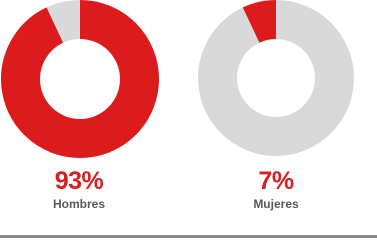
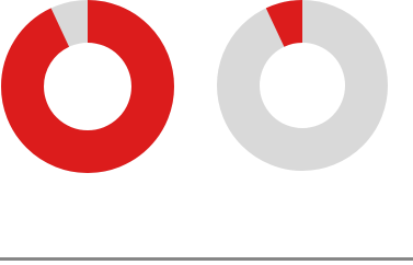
- 93%
- Hombres
- 7%
- Mujeres
